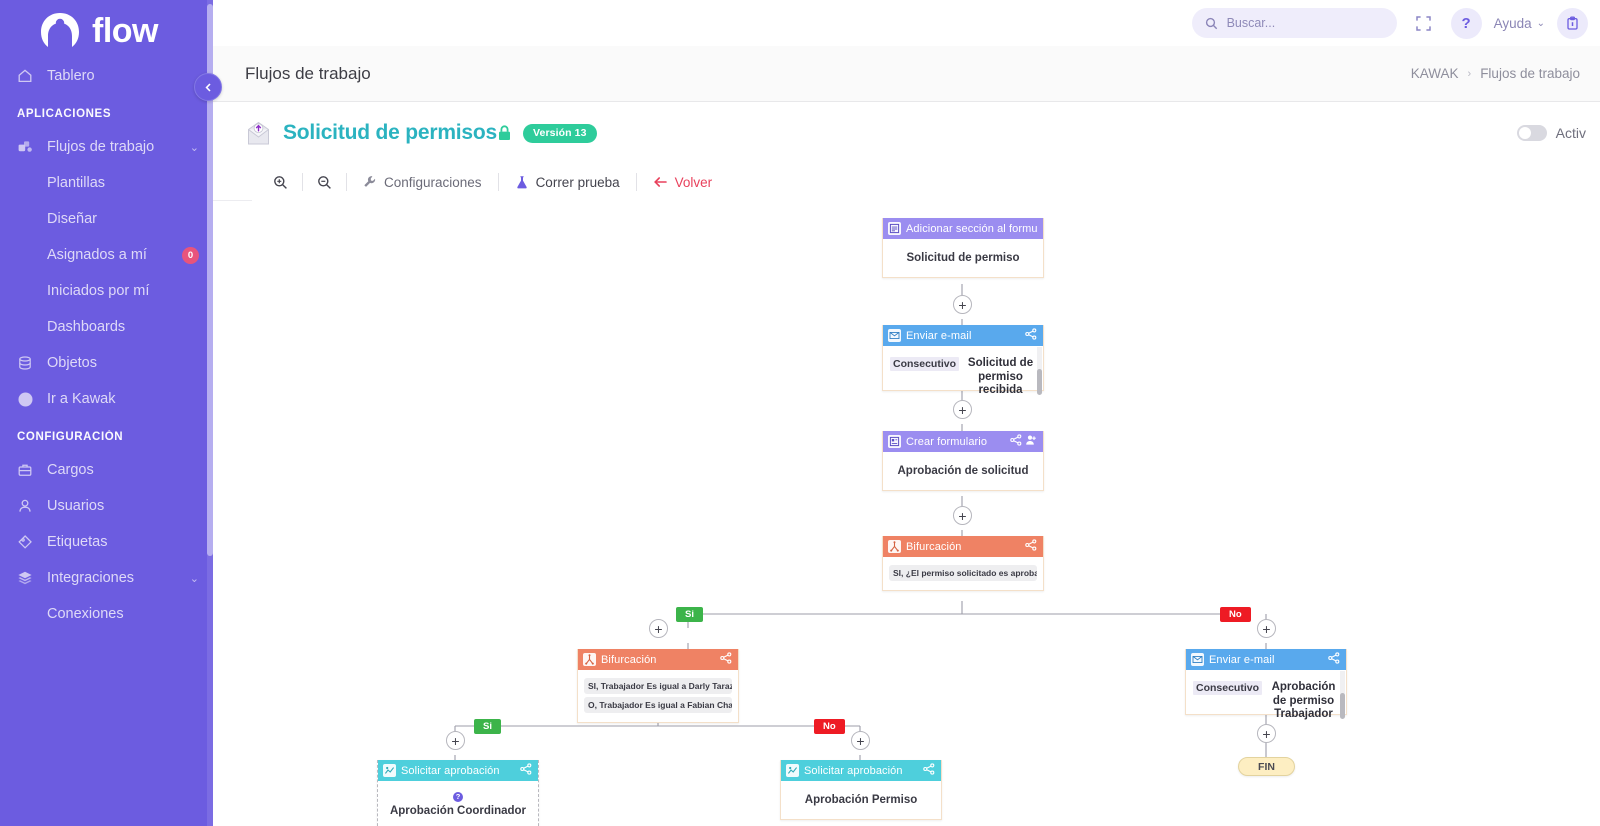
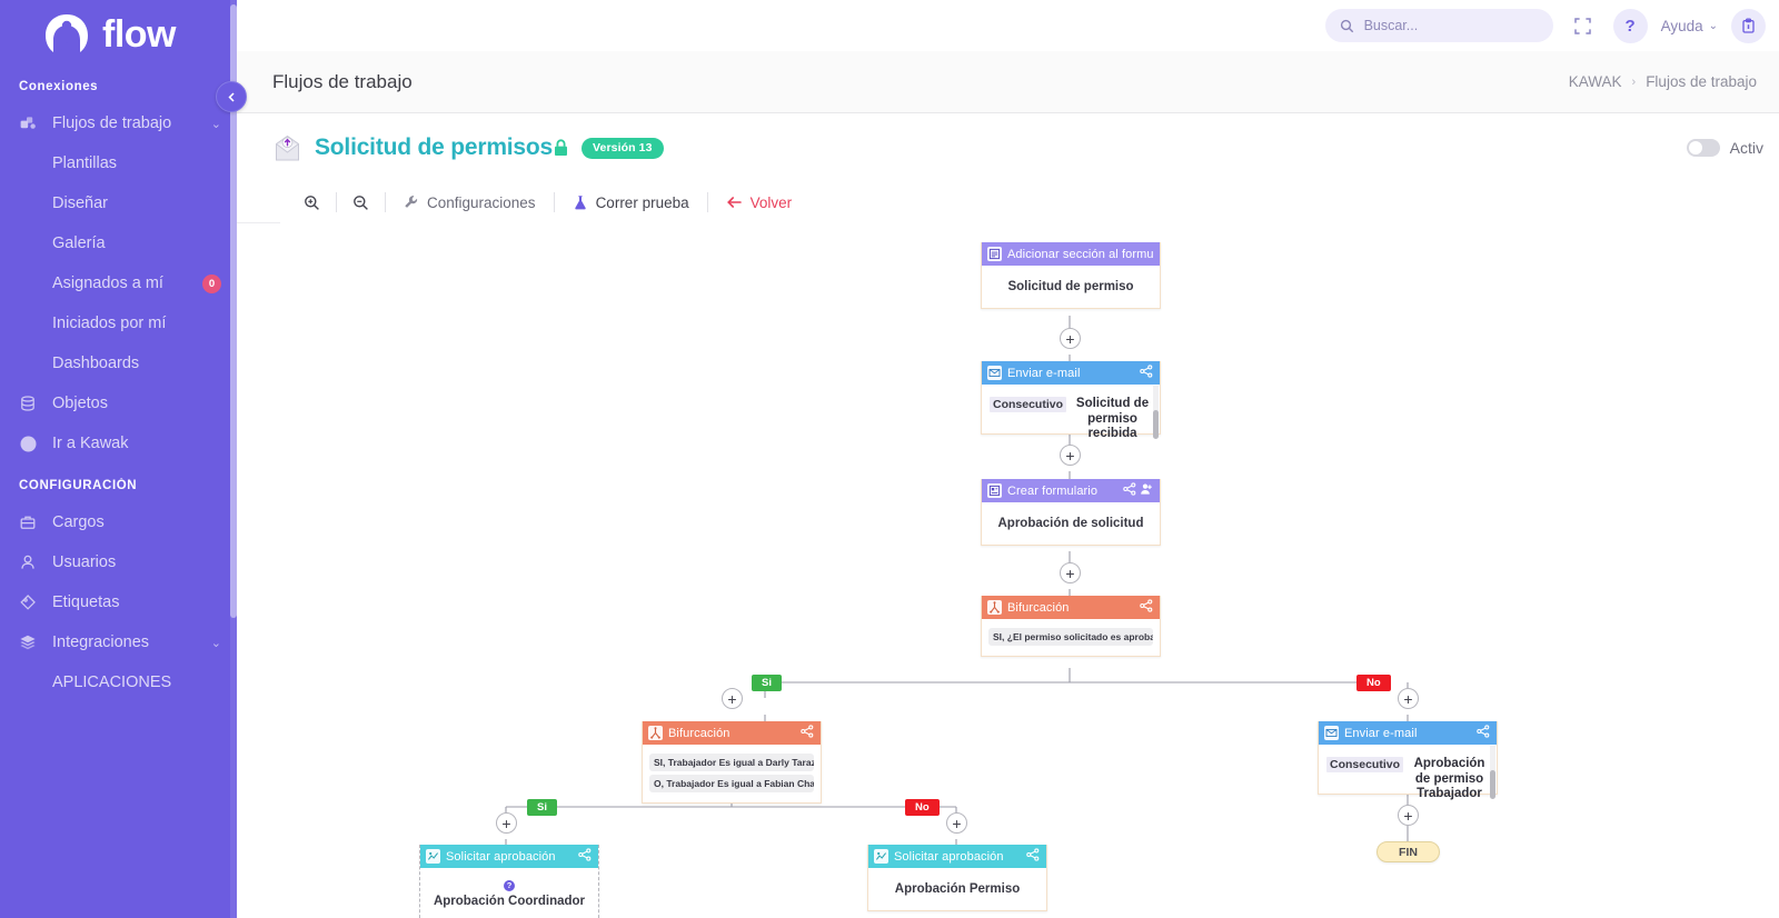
  flow
- Tablero
- APLICACIONES
+ Conexiones
  Flujos de trabajo
  ⌄
  Plantillas
  Diseñar
+ Galería
  Asignados a mí
  0
  Iniciados por mí
  Dashboards
  Objetos
  Ir a Kawak
  CONFIGURACIÓN
  Cargos
  Usuarios
  Etiquetas
  Integraciones
  ⌄
- Conexiones
+ APLICACIONES
  Buscar...
  ?
  Ayuda
  ⌄
  Flujos de trabajo
  KAWAK
  ›
  Flujos de trabajo
  Solicitud de permisos
  Versión 13
  Activ
  Configuraciones
  Correr prueba
  Volver
  Adicionar sección al formu
  Solicitud de permiso
  +
  Enviar e-mail
  Consecutivo
  Solicitud de permiso recibida
  +
  Crear formulario
  Aprobación de solicitud
  +
  Bifurcación
  SI, ¿El permiso solicitado es aproba
  Si
  No
  +
  +
  Bifurcación
  SI, Trabajador Es igual a Darly Taraz
  O, Trabajador Es igual a Fabian Cha
  Enviar e-mail
  Consecutivo
  Aprobación de permiso Trabajador
  +
  FIN
  Si
  No
  +
  +
  Solicitar aprobación
  ?
  Aprobación Coordinador
  Solicitar aprobación
  Aprobación Permiso
